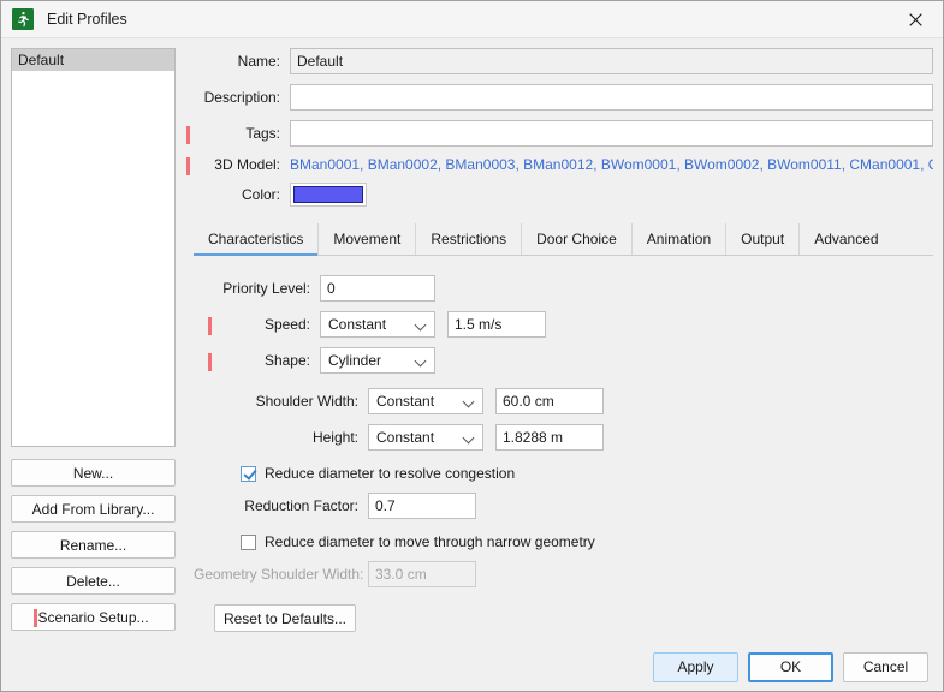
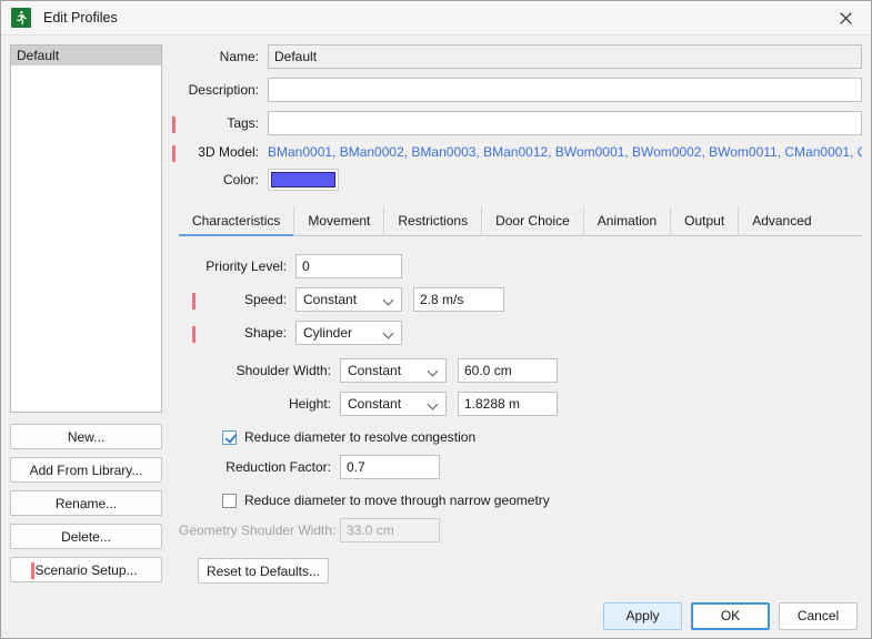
  Edit Profiles
  Default
  New...
  Add From Library...
  Rename...
  Delete...
  Scenario Setup...
  Name:
  Default
  Description:
  Tags:
  3D Model:
  BMan0001, BMan0002, BMan0003, BMan0012, BWom0001, BWom0002, BWom0011, CMan0001,
  Color:
  Characteristics
  Movement
  Restrictions
  Door Choice
  Animation
  Output
  Advanced
  Priority Level:
  0
  Speed:
  Constant
- 1.5 m/s
+ 2.8 m/s
  Shape:
  Cylinder
  Shoulder Width:
  Constant
  60.0 cm
  Height:
  Constant
  1.8288 m
  Reduce diameter to resolve congestion
  Reduction Factor:
  0.7
  Reduce diameter to move through narrow geometry
  Geometry Shoulder Width:
  33.0 cm
  Reset to Defaults...
  Apply
  OK
  Cancel
